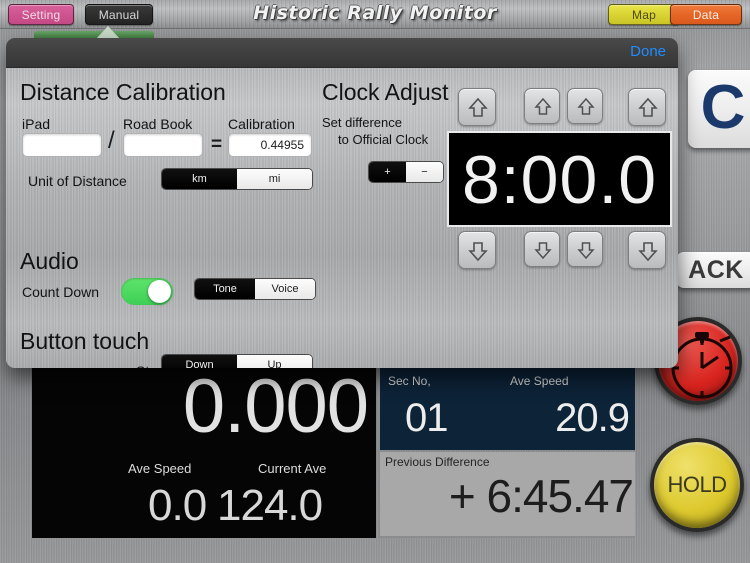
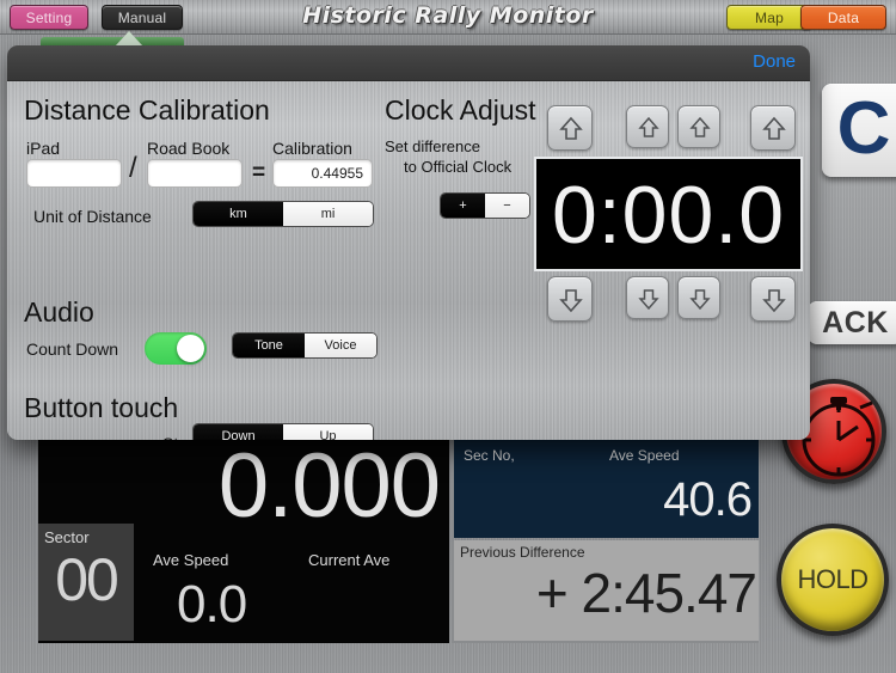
  Setting
  Manual
  Historic Rally Monitor
  Map
  Data
  C
  ACK
  HOLD
  0.000
+ Sector
+ 00
  Ave Speed
  Current Ave
  0.0
- 124.0
  Sec No,
  Ave Speed
- 01
- 20.9
+ 40.6
  Previous Difference
- + 6:45.47
+ + 2:45.47
  Done
  Distance Calibration
  iPad
  /
  Road Book
  =
  Calibration
  0.44955
  Unit of Distance
  km
  mi
  Audio
  Count Down
  Tone
  Voice
  Button touch
  Down
  Up
  Clock Adjust
  Set difference
  to Official Clock
  +
  −
- 8:00.0
+ 0:00.0
